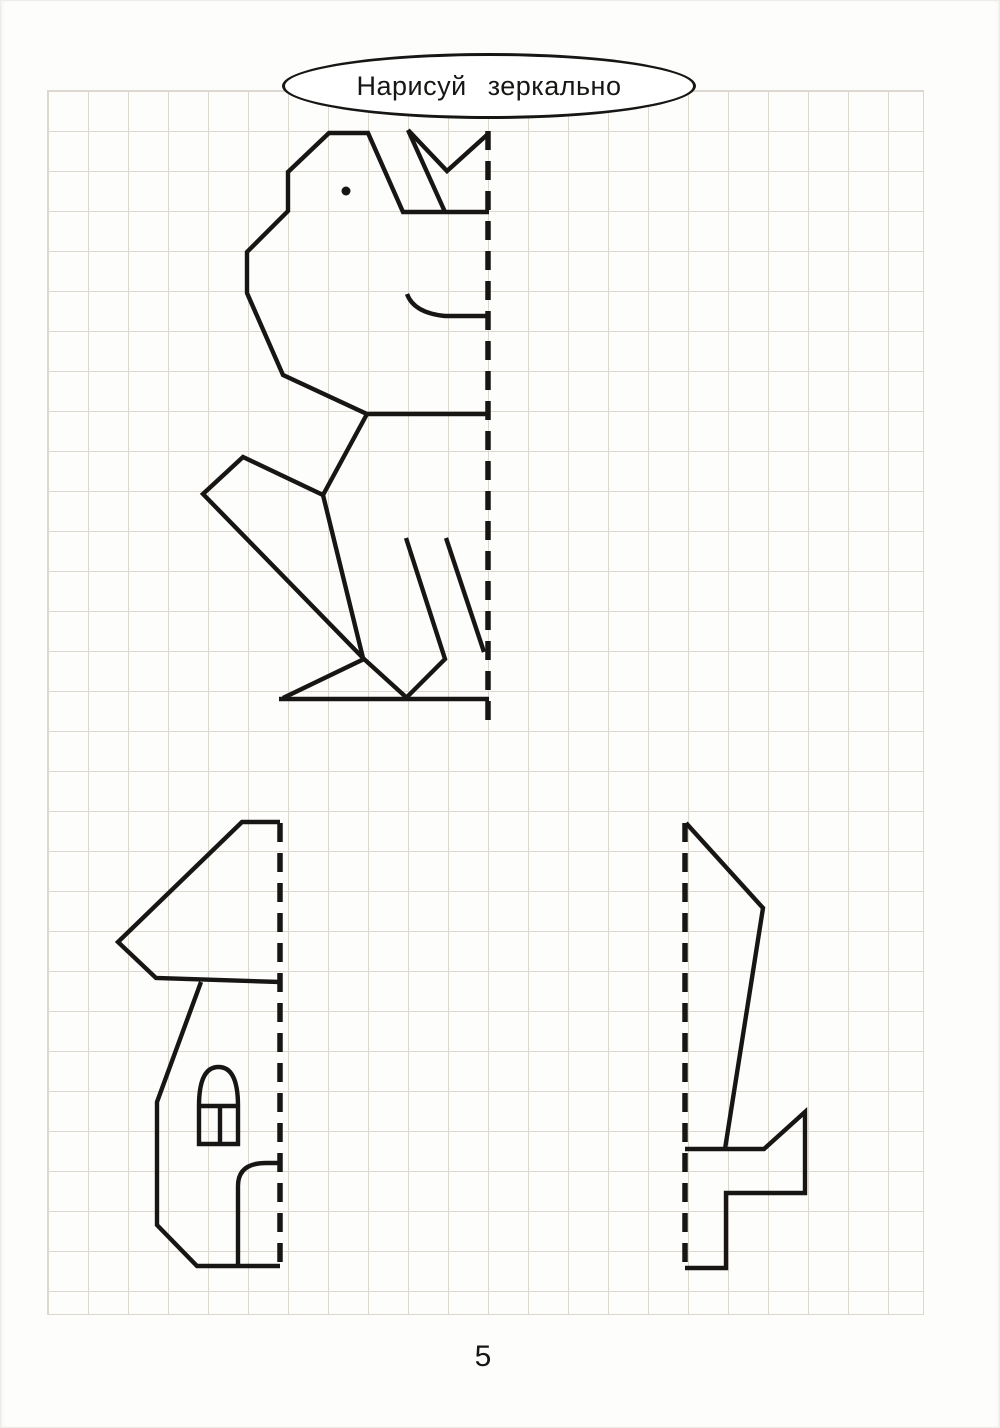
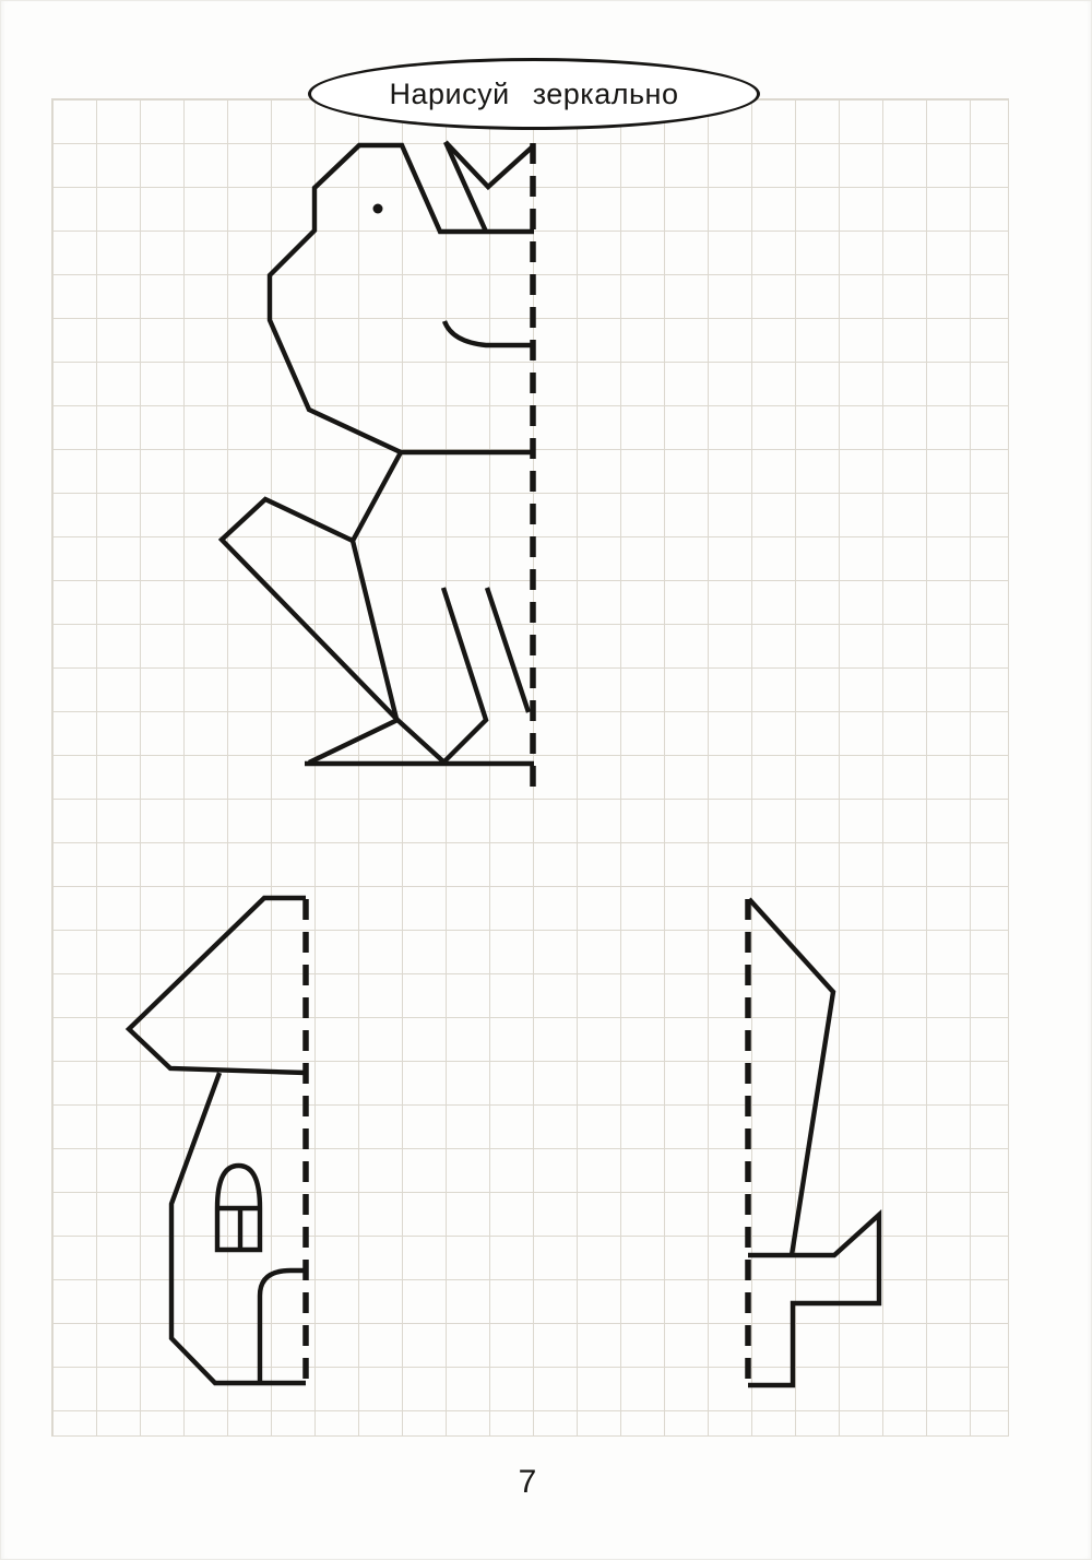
  Нарисуй зеркально
- 5
+ 7
